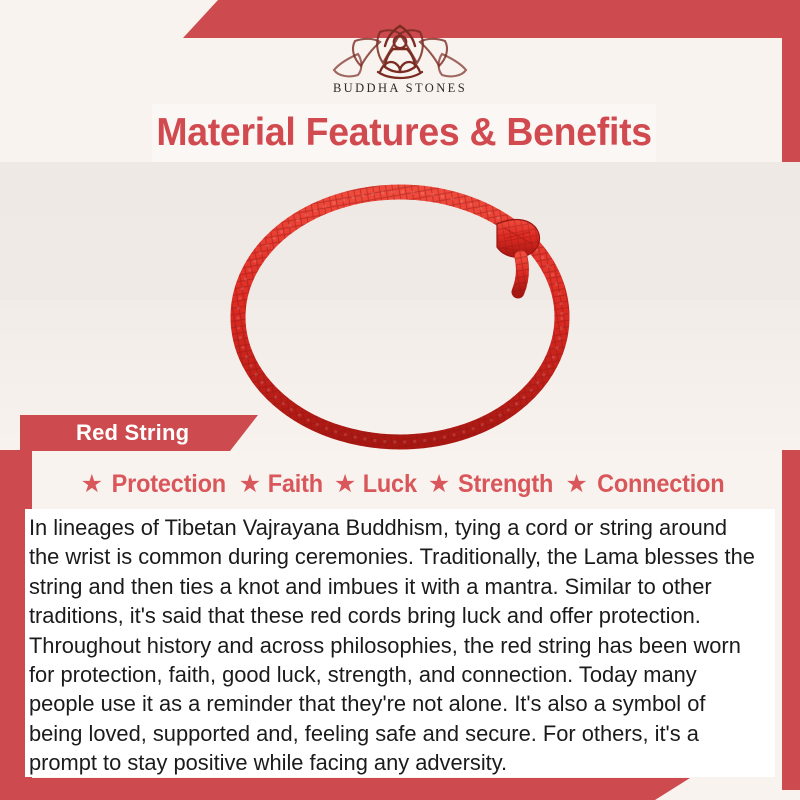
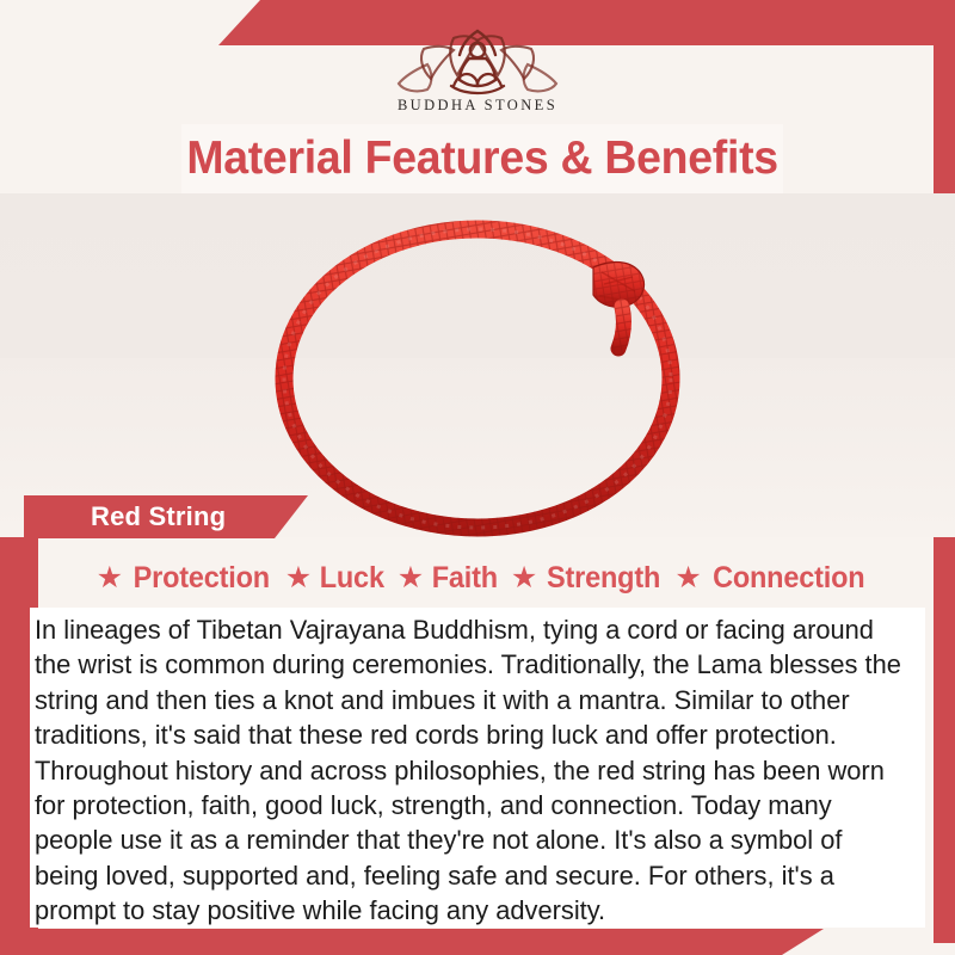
  BUDDHA STONES
  Material Features & Benefits
  Red String
  ★
  Protection
  ★
- Faith
+ Luck
  ★
- Luck
+ Faith
  ★
  Strength
  ★
  Connection
- In lineages of Tibetan Vajrayana Buddhism, tying a cord or string around the wrist is common during ceremonies. Traditionally, the Lama blesses the string and then ties a knot and imbues it with a mantra. Similar to other traditions, it's said that these red cords bring luck and offer protection. Throughout history and across philosophies, the red string has been worn for protection, faith, good luck, strength, and connection. Today many people use it as a reminder that they're not alone. It's also a symbol of being loved, supported and, feeling safe and secure. For others, it's a prompt to stay positive while facing any adversity.
+ In lineages of Tibetan Vajrayana Buddhism, tying a cord or facing around the wrist is common during ceremonies. Traditionally, the Lama blesses the string and then ties a knot and imbues it with a mantra. Similar to other traditions, it's said that these red cords bring luck and offer protection. Throughout history and across philosophies, the red string has been worn for protection, faith, good luck, strength, and connection. Today many people use it as a reminder that they're not alone. It's also a symbol of being loved, supported and, feeling safe and secure. For others, it's a prompt to stay positive while facing any adversity.
